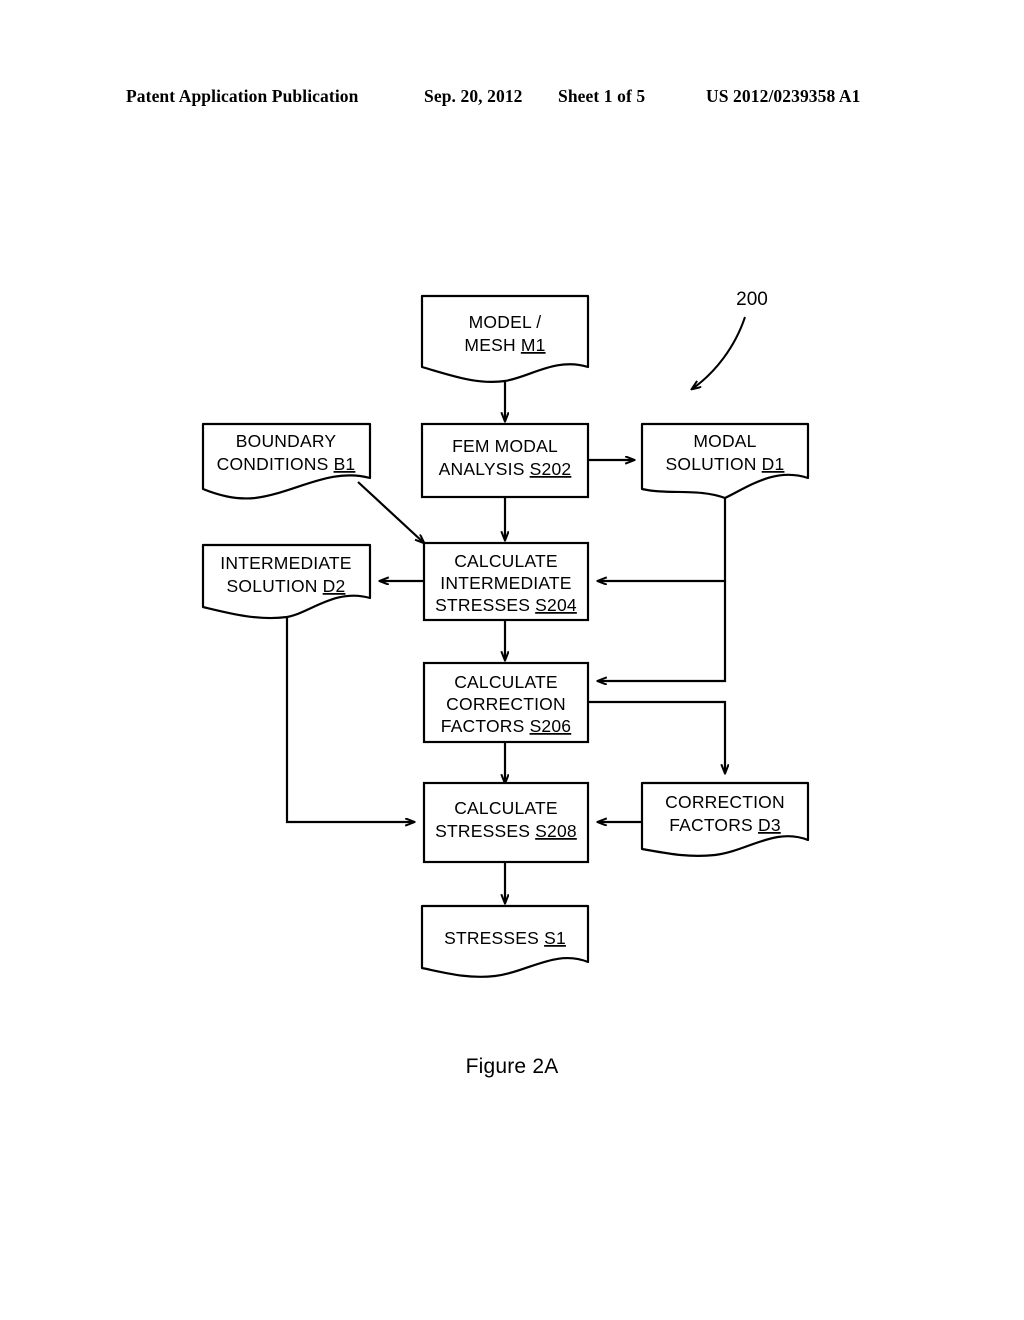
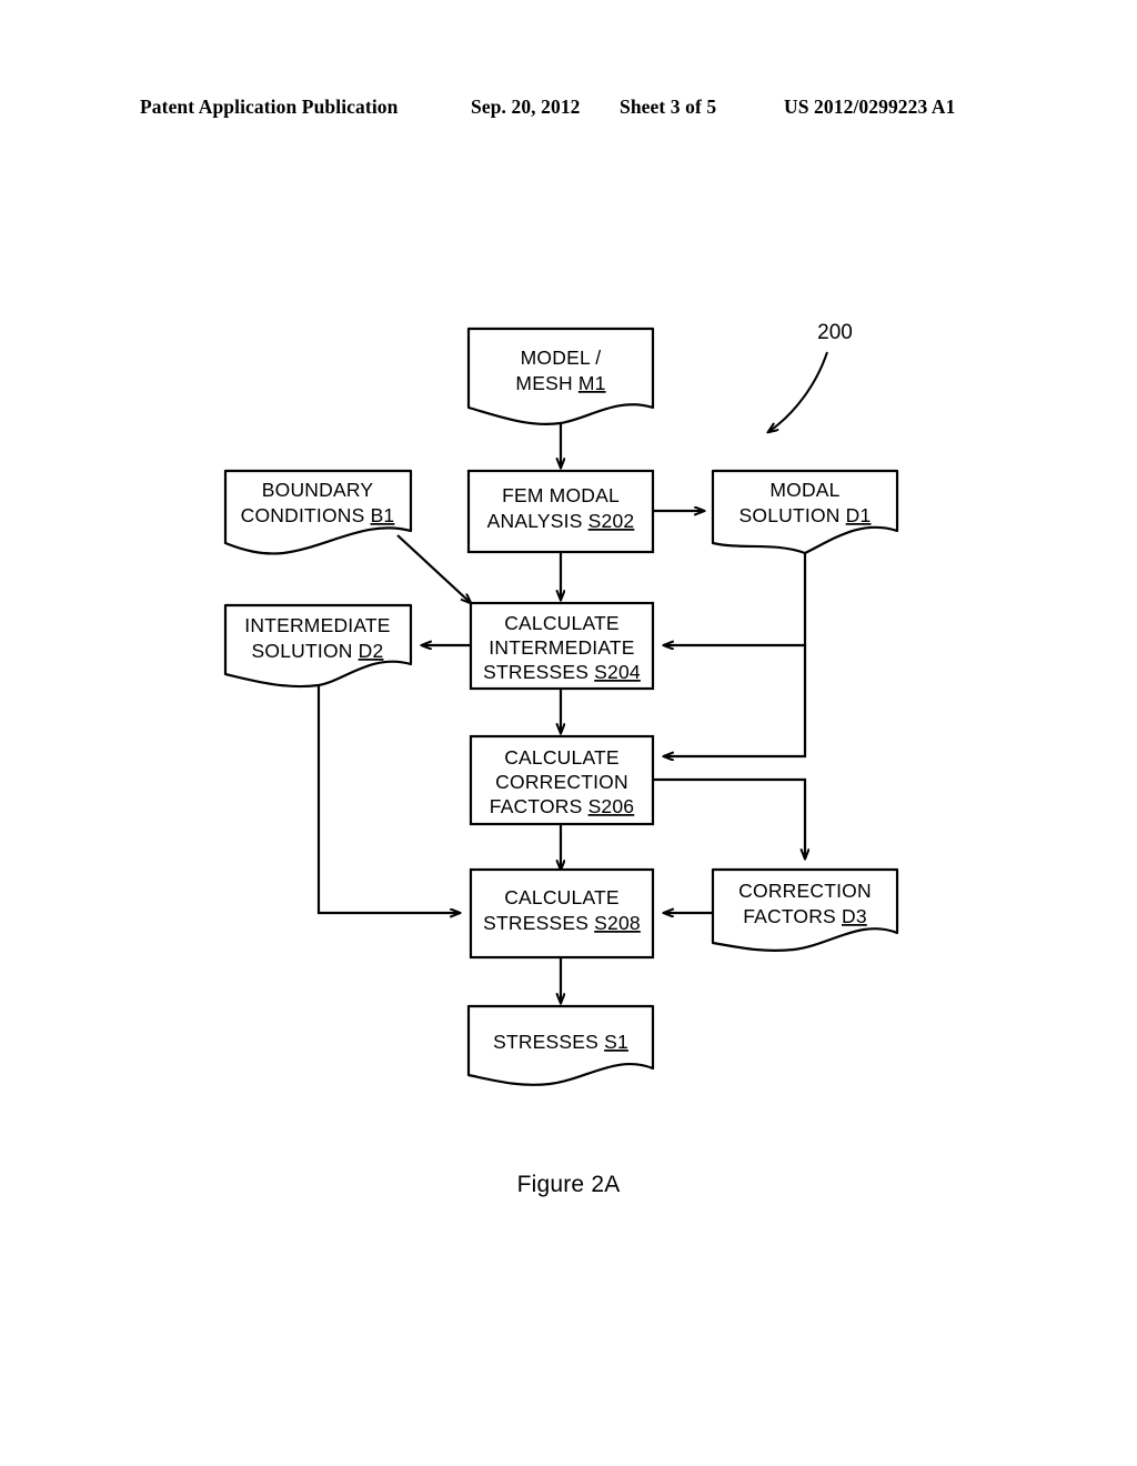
  Patent Application Publication
  Sep. 20, 2012
- Sheet 1 of 5
+ Sheet 3 of 5
- US 2012/0239358 A1
+ US 2012/0299223 A1
  200
  MODEL /
  MESH M1
  BOUNDARY
  CONDITIONS B1
  FEM MODAL
  ANALYSIS S202
  MODAL
  SOLUTION D1
  INTERMEDIATE
  SOLUTION D2
  CALCULATE
  INTERMEDIATE
  STRESSES S204
  CALCULATE
  CORRECTION
  FACTORS S206
  CORRECTION
  FACTORS D3
  CALCULATE
  STRESSES S208
  STRESSES S1
  Figure 2A
